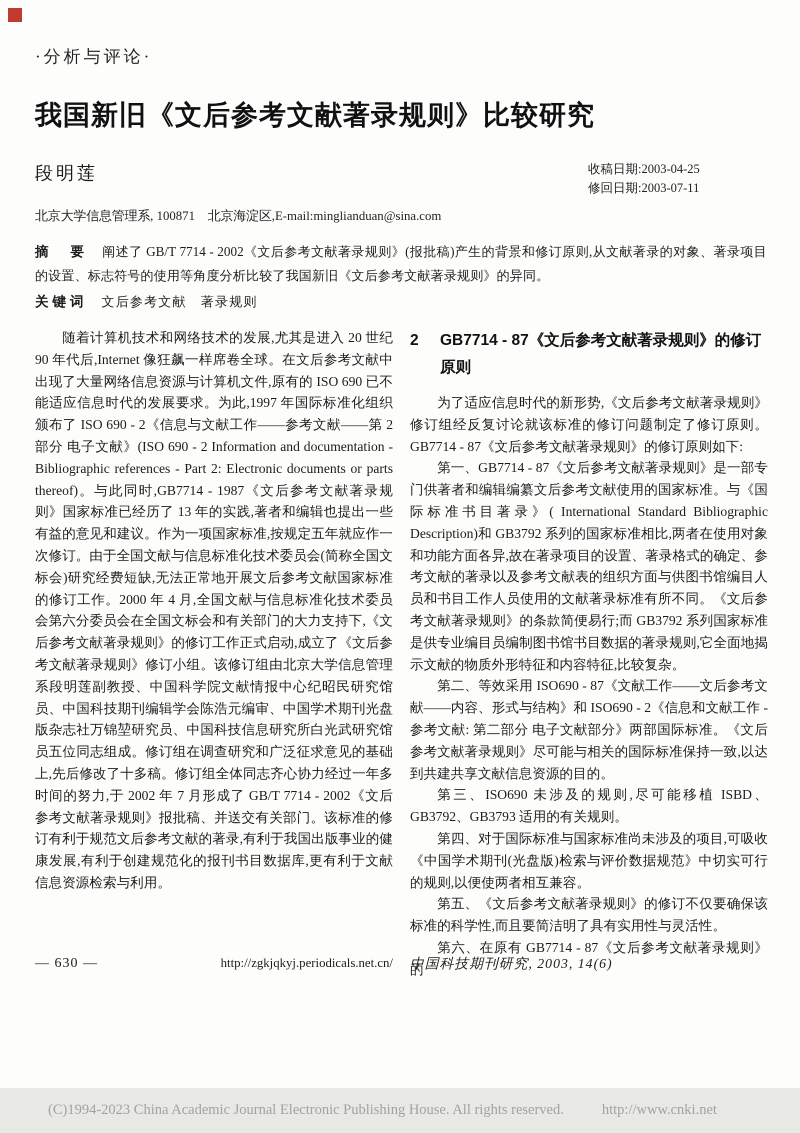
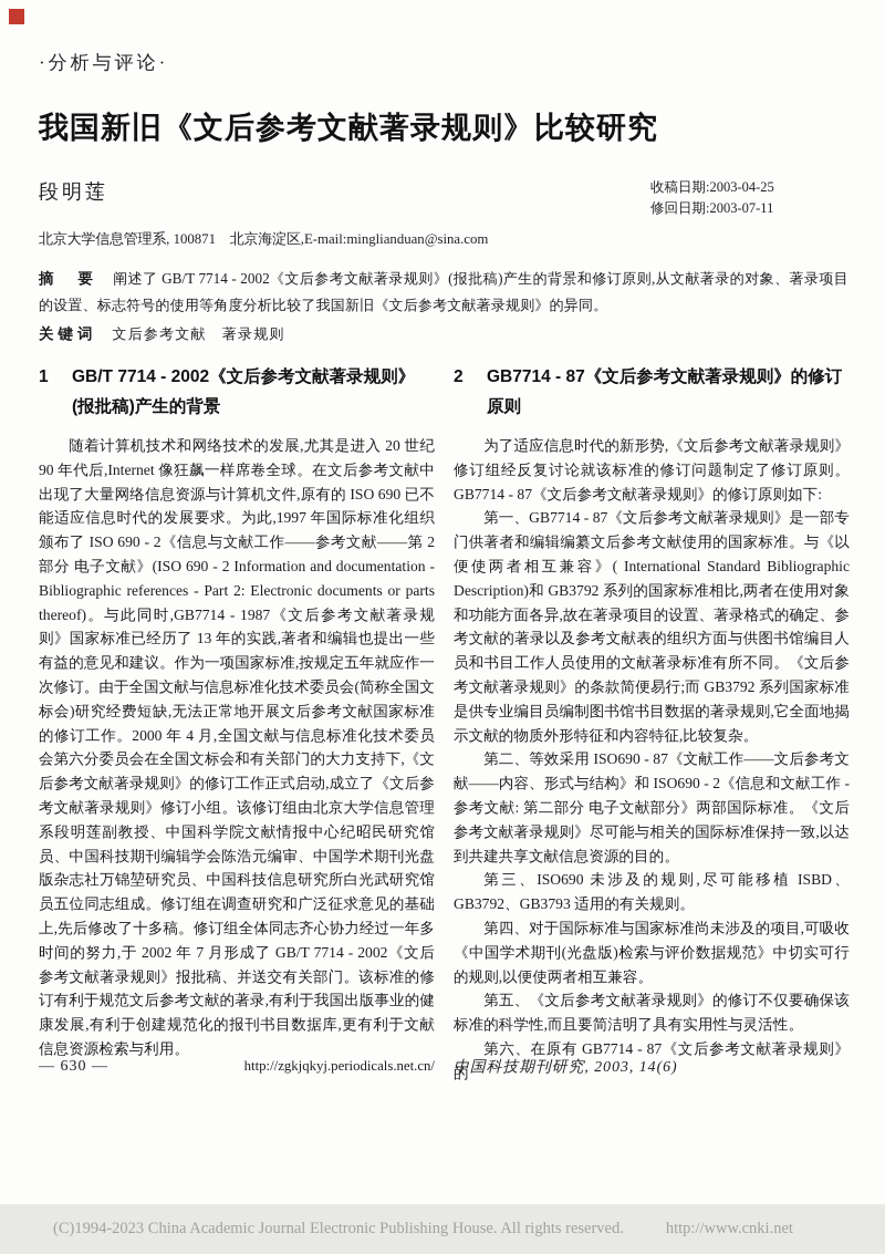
  ·分析与评论·
  我国新旧《文后参考文献著录规则》比较研究
  段明莲
  收稿日期:2003-04-25
  修回日期:2003-07-11
  北京大学信息管理系, 100871 北京海淀区,E-mail:minglianduan@sina.com
  摘 要 阐述了 GB/T 7714 - 2002《文后参考文献著录规则》(报批稿)产生的背景和修订原则,从文献著录的对象、著录项目的设置、标志符号的使用等角度分析比较了我国新旧《文后参考文献著录规则》的异同。
  关键词 文后参考文献 著录规则
+ 1
+ GB/T 7714 - 2002《文后参考文献著录规则》(报批稿)产生的背景
  随着计算机技术和网络技术的发展,尤其是进入 20 世纪 90 年代后,Internet 像狂飙一样席卷全球。在文后参考文献中出现了大量网络信息资源与计算机文件,原有的 ISO 690 已不能适应信息时代的发展要求。为此,1997 年国际标准化组织颁布了 ISO 690 - 2《信息与文献工作——参考文献——第 2 部分 电子文献》(ISO 690 - 2 Information and documentation - Bibliographic references - Part 2: Electronic documents or parts thereof)。与此同时,GB7714 - 1987《文后参考文献著录规则》国家标准已经历了 13 年的实践,著者和编辑也提出一些有益的意见和建议。作为一项国家标准,按规定五年就应作一次修订。由于全国文献与信息标准化技术委员会(简称全国文标会)研究经费短缺,无法正常地开展文后参考文献国家标准的修订工作。2000 年 4 月,全国文献与信息标准化技术委员会第六分委员会在全国文标会和有关部门的大力支持下,《文后参考文献著录规则》的修订工作正式启动,成立了《文后参考文献著录规则》修订小组。该修订组由北京大学信息管理系段明莲副教授、中国科学院文献情报中心纪昭民研究馆员、中国科技期刊编辑学会陈浩元编审、中国学术期刊光盘版杂志社万锦堃研究员、中国科技信息研究所白光武研究馆员五位同志组成。修订组在调查研究和广泛征求意见的基础上,先后修改了十多稿。修订组全体同志齐心协力经过一年多时间的努力,于 2002 年 7 月形成了 GB/T 7714 - 2002《文后参考文献著录规则》报批稿、并送交有关部门。该标准的修订有利于规范文后参考文献的著录,有利于我国出版事业的健康发展,有利于创建规范化的报刊书目数据库,更有利于文献信息资源检索与利用。
  2
  GB7714 - 87《文后参考文献著录规则》的修订原则
  为了适应信息时代的新形势,《文后参考文献著录规则》修订组经反复讨论就该标准的修订问题制定了修订原则。GB7714 - 87《文后参考文献著录规则》的修订原则如下:
- 第一、GB7714 - 87《文后参考文献著录规则》是一部专门供著者和编辑编纂文后参考文献使用的国家标准。与《国际标准书目著录》( International Standard Bibliographic Description)和 GB3792 系列的国家标准相比,两者在使用对象和功能方面各异,故在著录项目的设置、著录格式的确定、参考文献的著录以及参考文献表的组织方面与供图书馆编目人员和书目工作人员使用的文献著录标准有所不同。《文后参考文献著录规则》的条款简便易行;而 GB3792 系列国家标准是供专业编目员编制图书馆书目数据的著录规则,它全面地揭示文献的物质外形特征和内容特征,比较复杂。
+ 第一、GB7714 - 87《文后参考文献著录规则》是一部专门供著者和编辑编纂文后参考文献使用的国家标准。与《以便使两者相互兼容》( International Standard Bibliographic Description)和 GB3792 系列的国家标准相比,两者在使用对象和功能方面各异,故在著录项目的设置、著录格式的确定、参考文献的著录以及参考文献表的组织方面与供图书馆编目人员和书目工作人员使用的文献著录标准有所不同。《文后参考文献著录规则》的条款简便易行;而 GB3792 系列国家标准是供专业编目员编制图书馆书目数据的著录规则,它全面地揭示文献的物质外形特征和内容特征,比较复杂。
  第二、等效采用 ISO690 - 87《文献工作——文后参考文献——内容、形式与结构》和 ISO690 - 2《信息和文献工作 - 参考文献: 第二部分 电子文献部分》两部国际标准。《文后参考文献著录规则》尽可能与相关的国际标准保持一致,以达到共建共享文献信息资源的目的。
  第三、ISO690 未涉及的规则,尽可能移植 ISBD、GB3792、GB3793 适用的有关规则。
  第四、对于国际标准与国家标准尚未涉及的项目,可吸收《中国学术期刊(光盘版)检索与评价数据规范》中切实可行的规则,以便使两者相互兼容。
  第五、《文后参考文献著录规则》的修订不仅要确保该标准的科学性,而且要简洁明了具有实用性与灵活性。
  第六、在原有 GB7714 - 87《文后参考文献著录规则》的
  — 630 —
  http://zgkjqkyj.periodicals.net.cn/
  中国科技期刊研究, 2003, 14(6)
  (C)1994-2023 China Academic Journal Electronic Publishing House. All rights reserved.
  http://www.cnki.net
